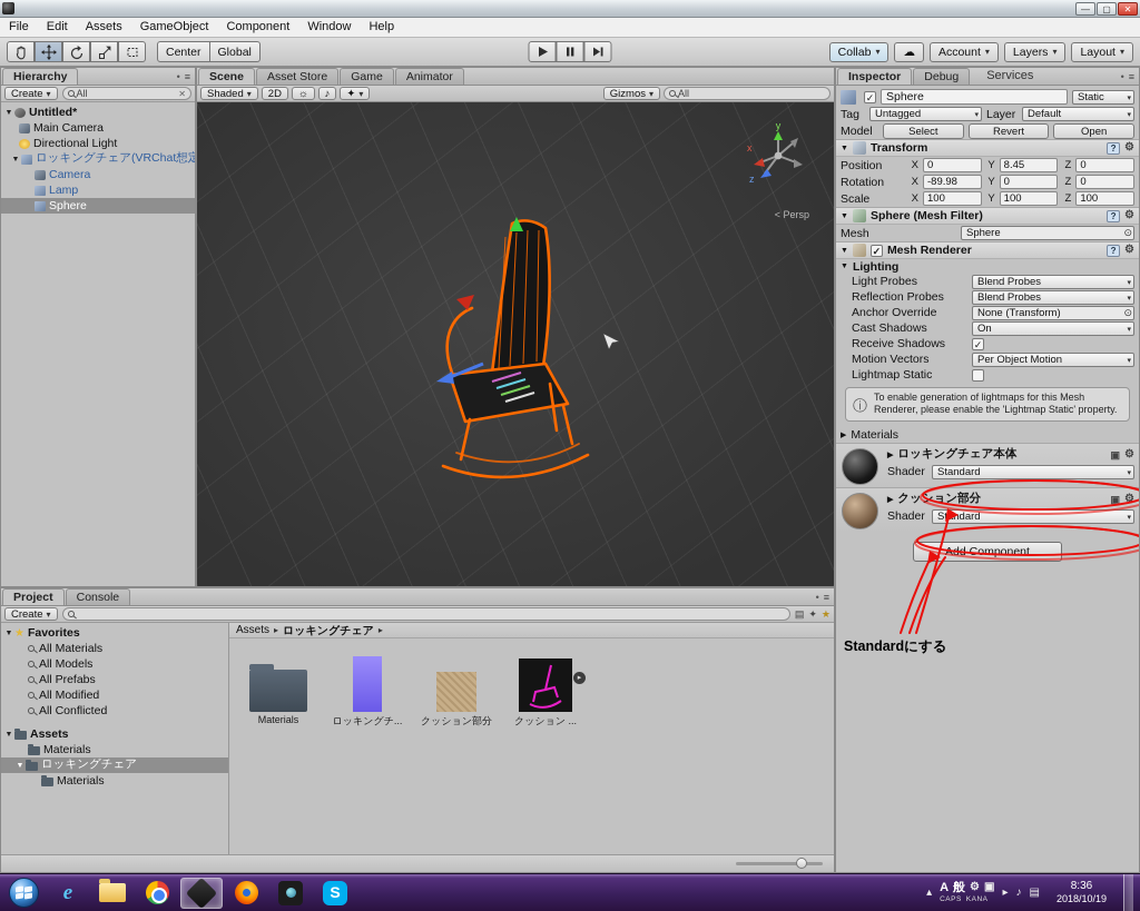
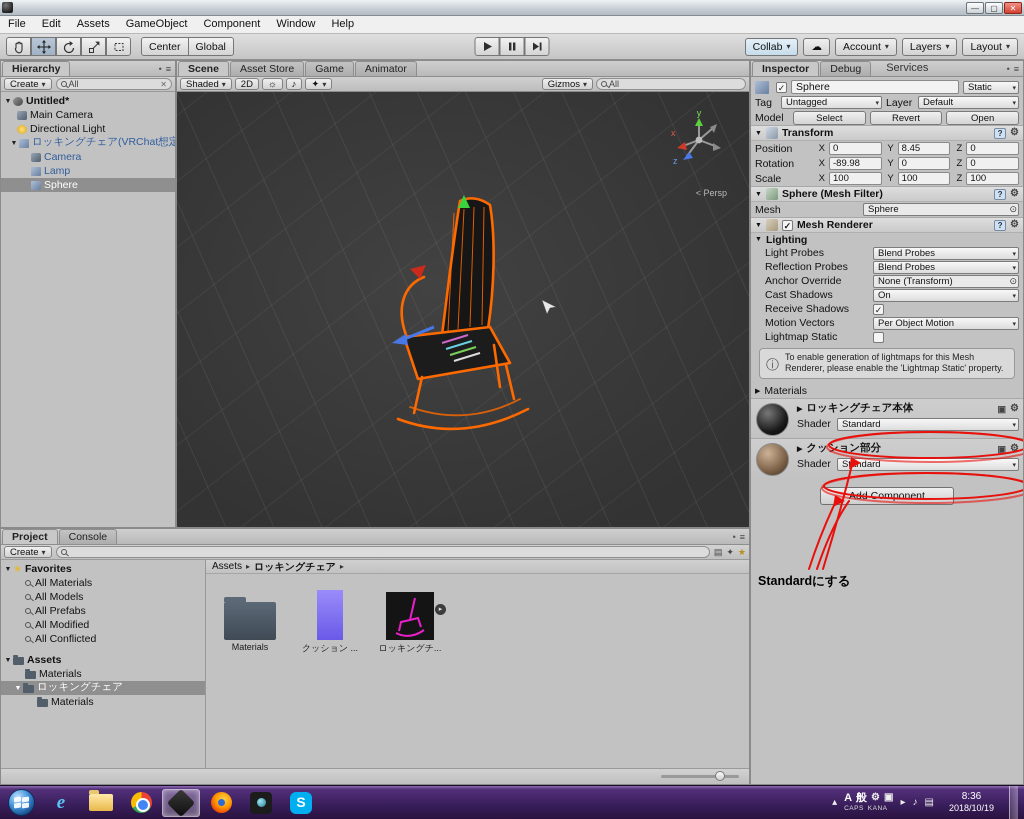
  —
  ▢
  ✕
  File
  Edit
  Assets
  GameObject
  Component
  Window
  Help
  Center
  Global
  Collab
  ▾
  ☁
  Account
  ▾
  Layers
  ▾
  Layout
  ▾
  Hierarchy
  •
  ≡
  Create
  ▾
  All
  ✕
  Untitled*
  Main Camera
  Directional Light
  ロッキングチェア(VRChat想定
  Camera
  Lamp
  Sphere
  Scene
  Asset Store
  Game
  Animator
  Shaded
  ▾
  2D
  ☼
  ♪
  ✦
  ▾
  Gizmos
  ▾
  All
  y
  x
  z
  < Persp
  Project
  Console
  •
  ≡
  Create
  ▾
  ▤
  ✦
  ★
  ★
  Favorites
  All Materials
  All Models
  All Prefabs
  All Modified
  All Conflicted
  Assets
  Materials
  ロッキングチェア
  Materials
  Assets
  ▸
  ロッキングチェア
  ▸
  Materials
- ロッキングチ...
+ クッション ...
- クッション部分
- クッション ...
+ ロッキングチ...
  Inspector
  Debug
  Services
  •
  ≡
  Sphere
  Static
  Tag
  Untagged
  Layer
  Default
  Model
  Select
  Revert
  Open
  Transform
  ?
  ⚙
  Position
  X
  0
  Y
  8.45
  Z
  0
  Rotation
  X
  -89.98
  Y
  0
  Z
  0
  Scale
  X
  100
  Y
  100
  Z
  100
  Sphere (Mesh Filter)
  ?
  ⚙
  Mesh
  Sphere
  ⊙
  Mesh Renderer
  ?
  ⚙
  Lighting
  Light Probes
  Blend Probes
  Reflection Probes
  Blend Probes
  Anchor Override
  None (Transform)
  ⊙
  Cast Shadows
  On
  Receive Shadows
  Motion Vectors
  Per Object Motion
  Lightmap Static
  ⓘ
  To enable generation of lightmaps for this Mesh Renderer, please enable the 'Lightmap Static' property.
  Materials
  ロッキングチェア本体
  ▣
  ⚙
  Shader
  Standard
  クッョン部分
  ▣
  ⚙
  Shader
  Stdard
  Component
  Standardにする
  e
  S
  ▴
  A
  般
  ⚙
  ▣
  ▸
  ♪
  ▤
  8:36
  2018/10/19
